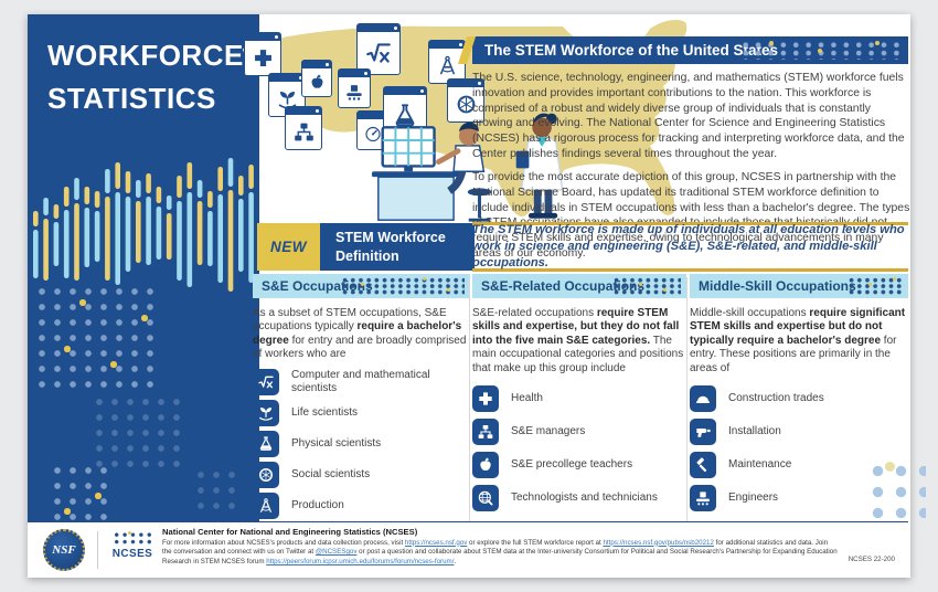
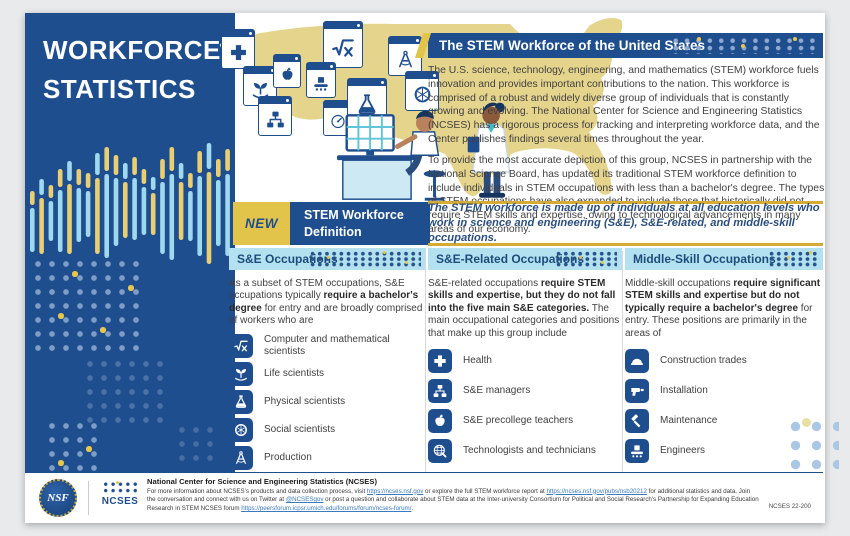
  WORKFORCE
  STATISTICS
  The STEM Workforce of the United
  The U.S. science, technology, engineering, and mathematics (STEM) workforce fuels innovation and provides important contributions to the nation. This workforce is comprised of a robust and widely diverse group of individuals that is constantly growing and evolving. The National Center for Science and Engineering Statistics (NCSES) has a rigorous process for tracking and interpreting workforce data, and the Center publishes findings several times throughout the year.
  To provide the most accurate depiction of this group, NCSES in partnership with the National Science Board, has updated its traditional STEM workforce definition to include individuals in STEM occupations with less than a bachelor's degree. The types of STEM occupations have also expanded to include those that historically did not equire STEM skills and expertise, owing to technological advancements in many areas of our economy.
  NEW
  STEM Workforce Definition
  The STEM workforce is made up of individuals at all education levels who work in science and engineering (S&E), S&E-related, and middle-skill occupations.
  As a subset of STEM occupations, S&E occupations typically require a bachelor's degree for entry and are broadly comprised of workers who are
  Computer and mathematical scientists
  Life scientists
  Physical scientists
  Social scientists
  Production
  S&E-Related Occupa
  S&E-related occupations require STEM skills and expertise, but they do not fall into the five main S&E categories. The main occupational categories and positions that make up this group include
  Health
  S&E managers
  S&E precollege teachers
  Technologists and technicians
  Middle-Skill Occupation
  Middle-skill occupations require significant STEM skills and expertise but do not typically require a bachelor's degree for entry. These positions are primarily in the areas of
  Construction trades
  Installation
  Maintenance
  Engineers
  NSF
  NCSES
- National Center for National and Engineering Statistics (NCSES)
+ National Center for Science and Engineering Statistics (NCSES)
